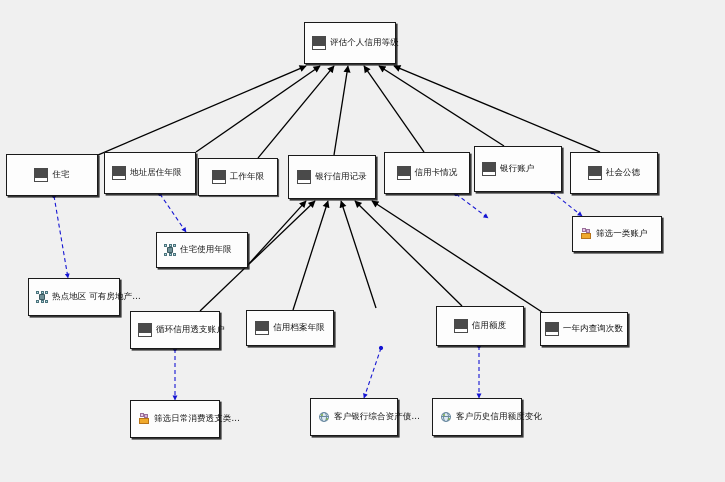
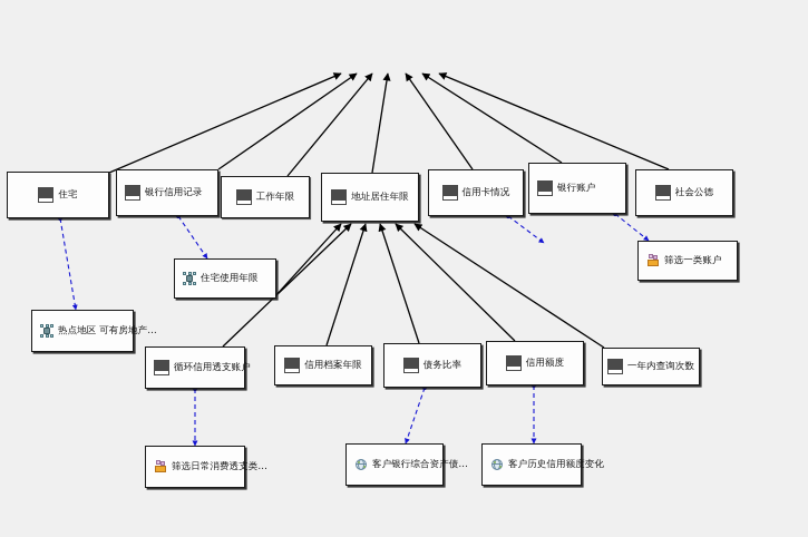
- 评估个人信用等级
  住宅
- 地址居住年限
+ 银行信用记录
  工作年限
- 银行信用记录
+ 地址居住年限
  信用卡情况
  银行账户
  社会公德
  筛选一类账户
  住宅使用年限
  热点地区 可有房地产…
  循环信用透支账户
  信用档案年限
+ 债务比率
  信用额度
  一年内查询次数
  筛选日常消费透支类…
  客户银行综合资产债…
  客户历史信用额度变化
